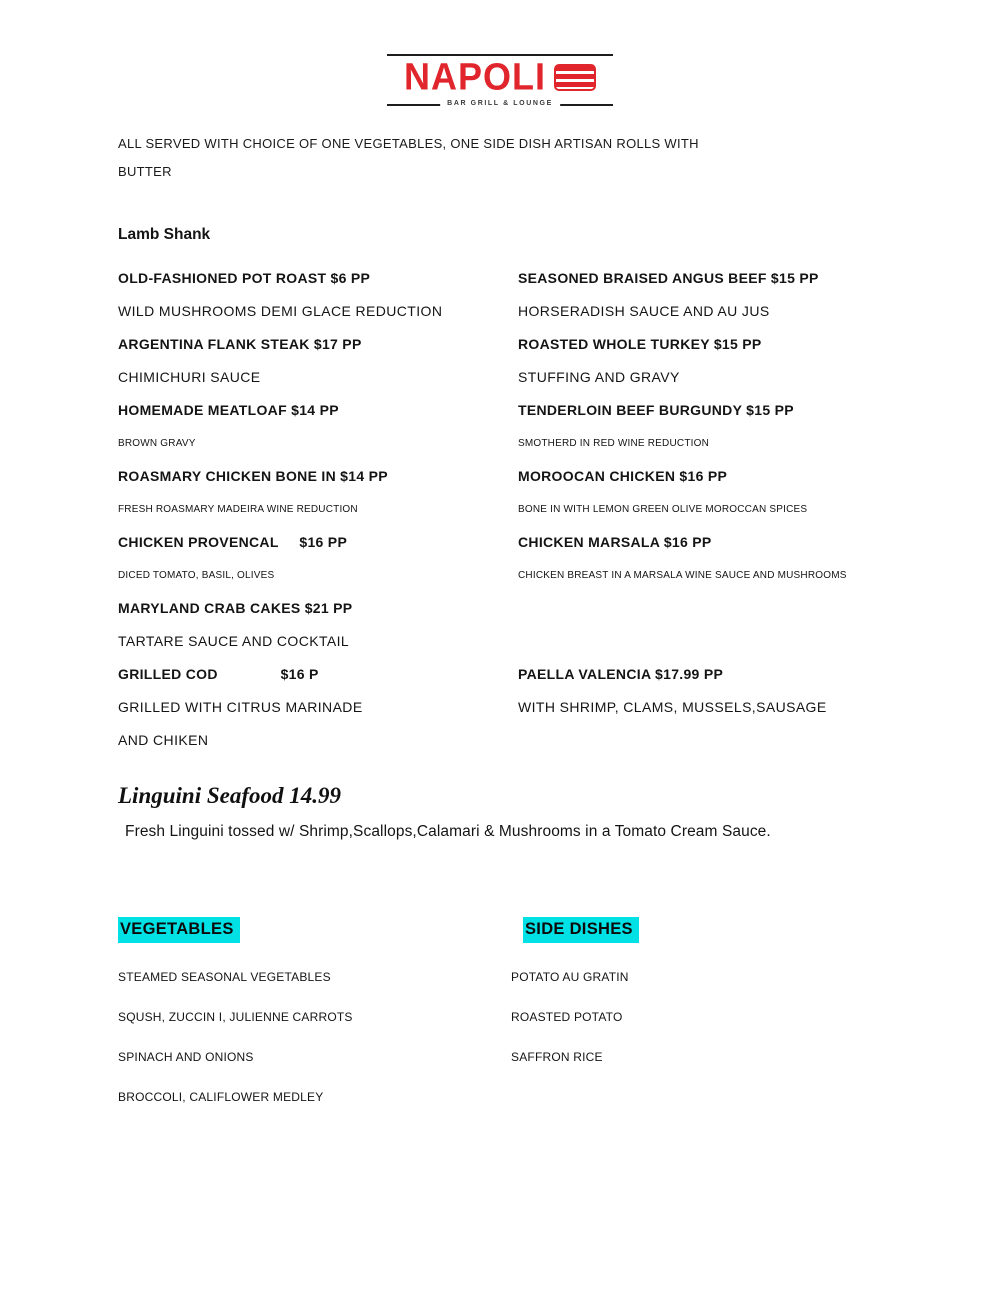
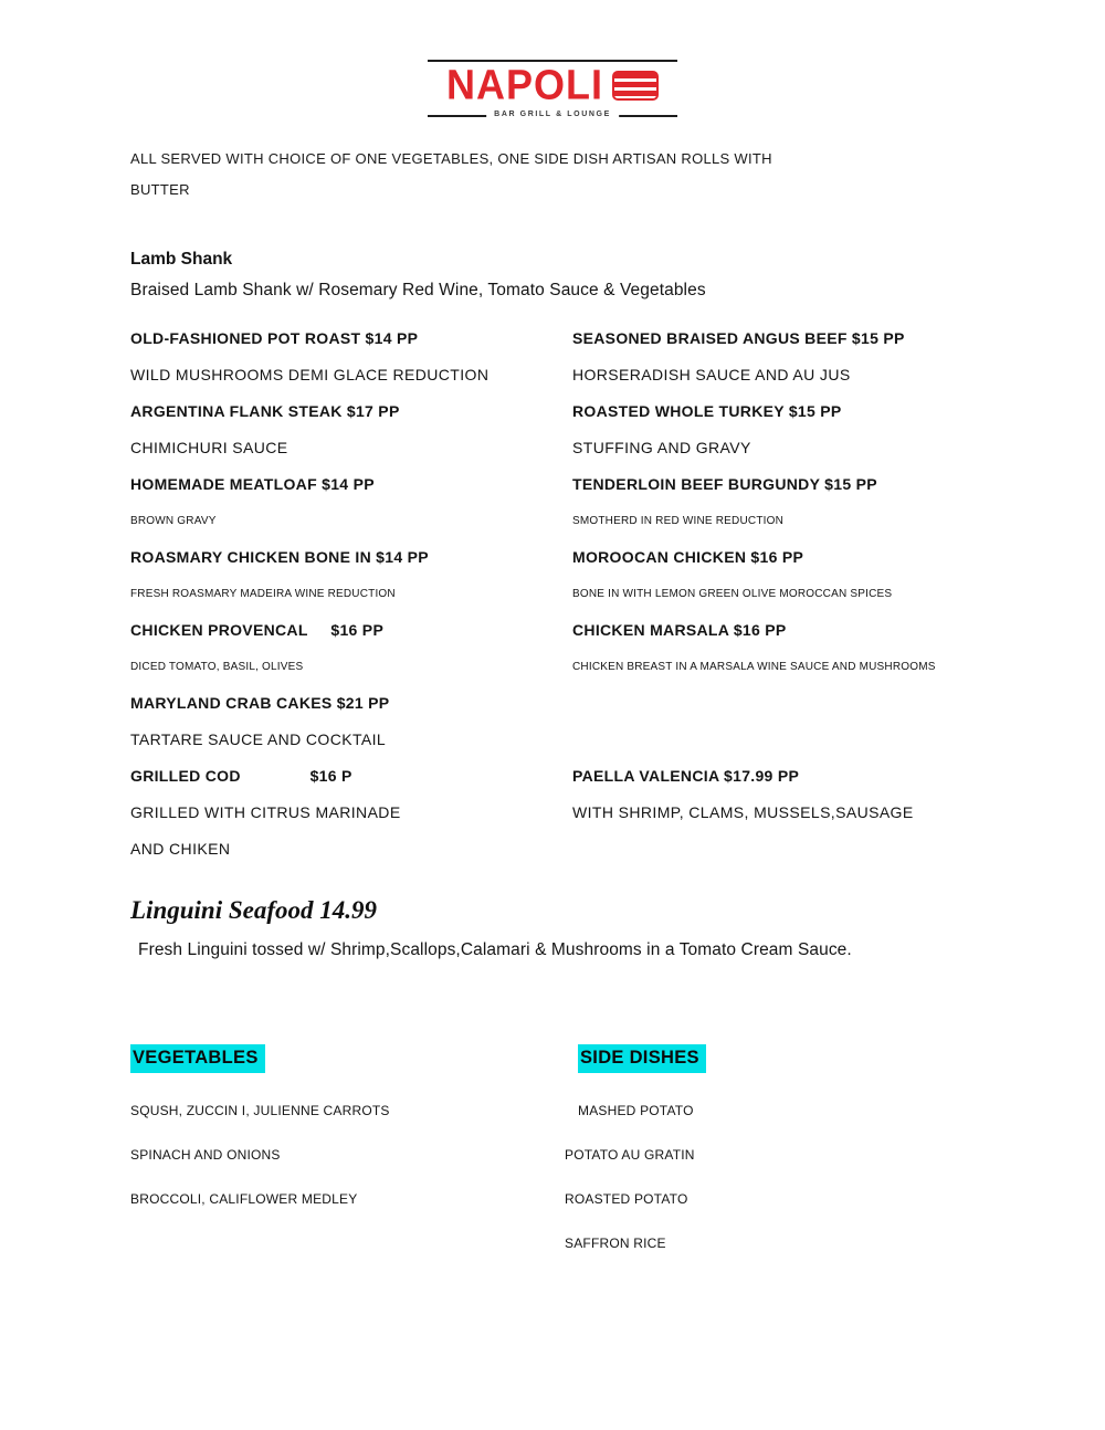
  NAPOLI
  ALL SERVED WITH CHOICE OF ONE VEGETABLES, ONE SIDE DISH ARTISAN ROLLS WITH
  BUTTER
  Lamb Shank
+ Braised Lamb Shank w/ Rosemary Red Wine, Tomato Sauce & Vegetables
- OLD-FASHIONED POT ROAST $6 PP
+ OLD-FASHIONED POT ROAST $14 PP
  WILD MUSHROOMS DEMI GLACE REDUCTION
  SEASONED BRAISED ANGUS BEEF $15 PP
  HORSERADISH SAUCE AND AU JUS
  ARGENTINA FLANK STEAK $17 PP
  CHIMICHURI SAUCE
  ROASTED WHOLE TURKEY $15 PP
  STUFFING AND GRAVY
  HOMEMADE MEATLOAF $14 PP
  BROWN GRAVY
  TENDERLOIN BEEF BURGUNDY $15 PP
  SMOTHERD IN RED WINE REDUCTION
  ROASMARY CHICKEN BONE IN $14 PP
  FRESH ROASMARY MADEIRA WINE REDUCTION
  MOROOCAN CHICKEN $16 PP
  BONE IN WITH LEMON GREEN OLIVE MOROCCAN SPICES
  CHICKEN PROVENCAL $16 PP
  DICED TOMATO, BASIL, OLIVES
  CHICKEN MARSALA $16 PP
  CHICKEN BREAST IN A MARSALA WINE SAUCE AND MUSHROOMS
  MARYLAND CRAB CAKES $21 PP
  TARTARE SAUCE AND COCKTAIL
  GRILLED COD $16 P
  GRILLED WITH CITRUS MARINADE
  AND CHIKEN
  PAELLA VALENCIA $17.99 PP
  WITH SHRIMP, CLAMS, MUSSELS,SAUSAGE
  Linguini Seafood 14.99
  Fresh Linguini tossed w/ Shrimp,Scallops,Calamari & Mushrooms in a Tomato Cream Sauce.
  VEGETABLES
- STEAMED SEASONAL VEGETABLES
  SQUSH, ZUCCIN I, JULIENNE CARROTS
  SPINACH AND ONIONS
  BROCCOLI, CALIFLOWER MEDLEY
  SIDE DISHES
+ MASHED POTATO
  POTATO AU GRATIN
  ROASTED POTATO
  SAFFRON RICE
